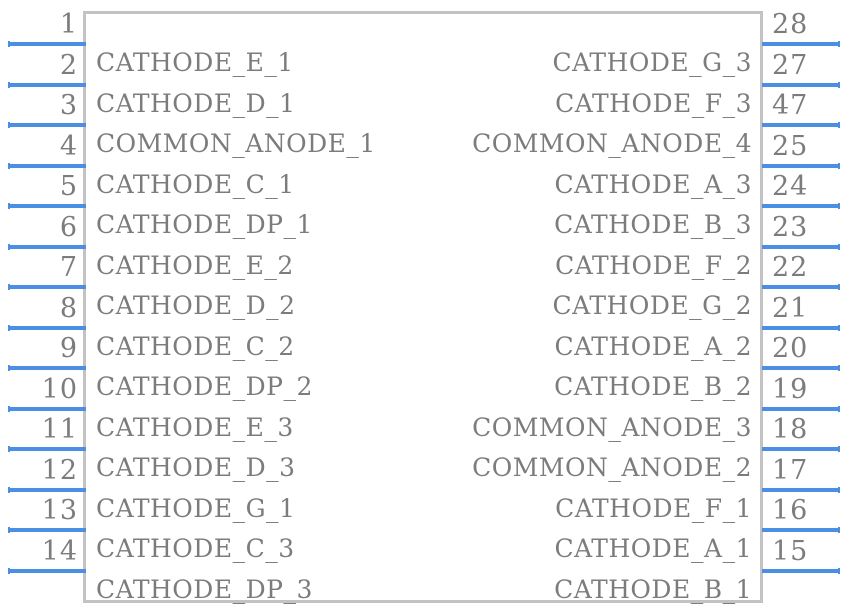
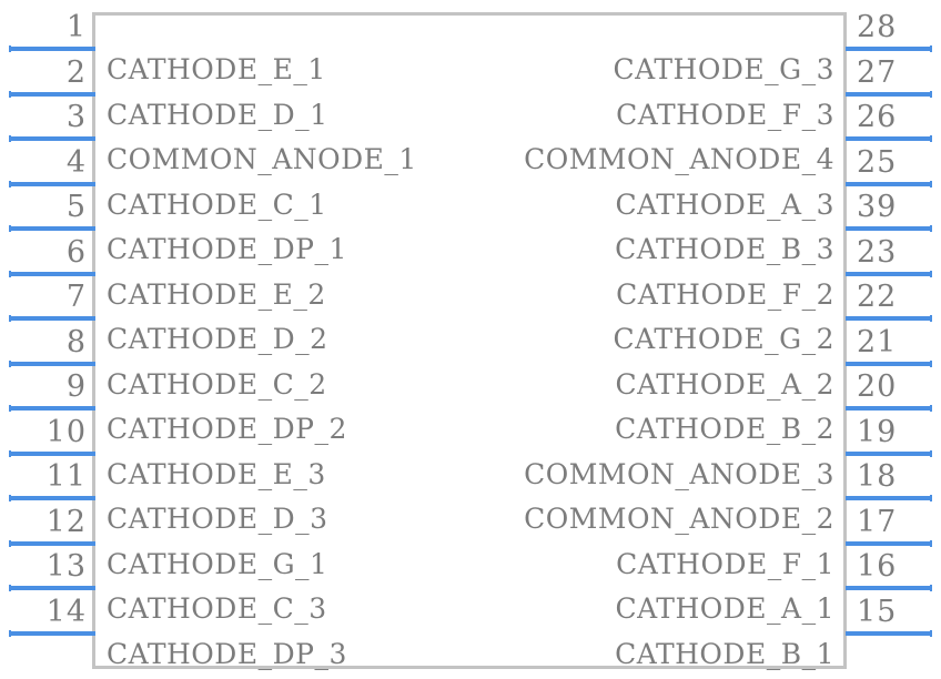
  1
  CATHODE_E_1
  2
  CATHODE_D_1
  3
  COMMON_ANODE_1
  4
  CATHODE_C_1
  5
  CATHODE_DP_1
  6
  CATHODE_E_2
  7
  CATHODE_D_2
  8
  CATHODE_C_2
  9
  CATHODE_DP_2
  10
  CATHODE_E_3
  11
  CATHODE_D_3
  12
  CATHODE_G_1
  13
  CATHODE_C_3
  14
  CATHODE_DP_3
  28
  CATHODE_G_3
  27
  CATHODE_F_3
- 47
+ 26
  COMMON_ANODE_4
  25
  CATHODE_A_3
- 24
+ 39
  CATHODE_B_3
  23
  CATHODE_F_2
  22
  CATHODE_G_2
  21
  CATHODE_A_2
  20
  CATHODE_B_2
  19
  COMMON_ANODE_3
  18
  COMMON_ANODE_2
  17
  CATHODE_F_1
  16
  CATHODE_A_1
  15
  CATHODE_B_1
